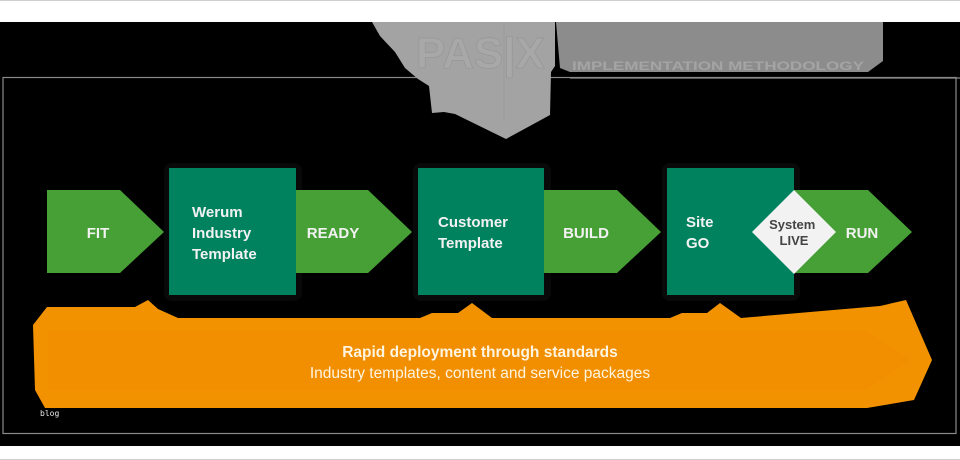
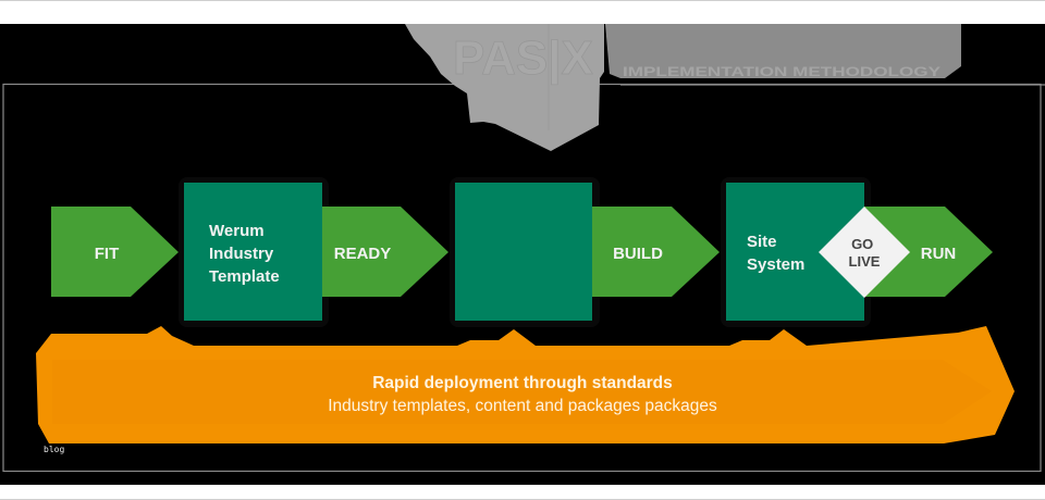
  IMPLEMENTATION METHODOLOGY
  PAS|X
  Rapid deployment through standards
- Industry templates, content and service packages
+ Industry templates, content and packages packages
  FIT
  Werum Industry Template
  READY
- Customer Template
  BUILD
- Site GO
+ Site System
  RUN
- System LIVE
+ GO LIVE
  blog
